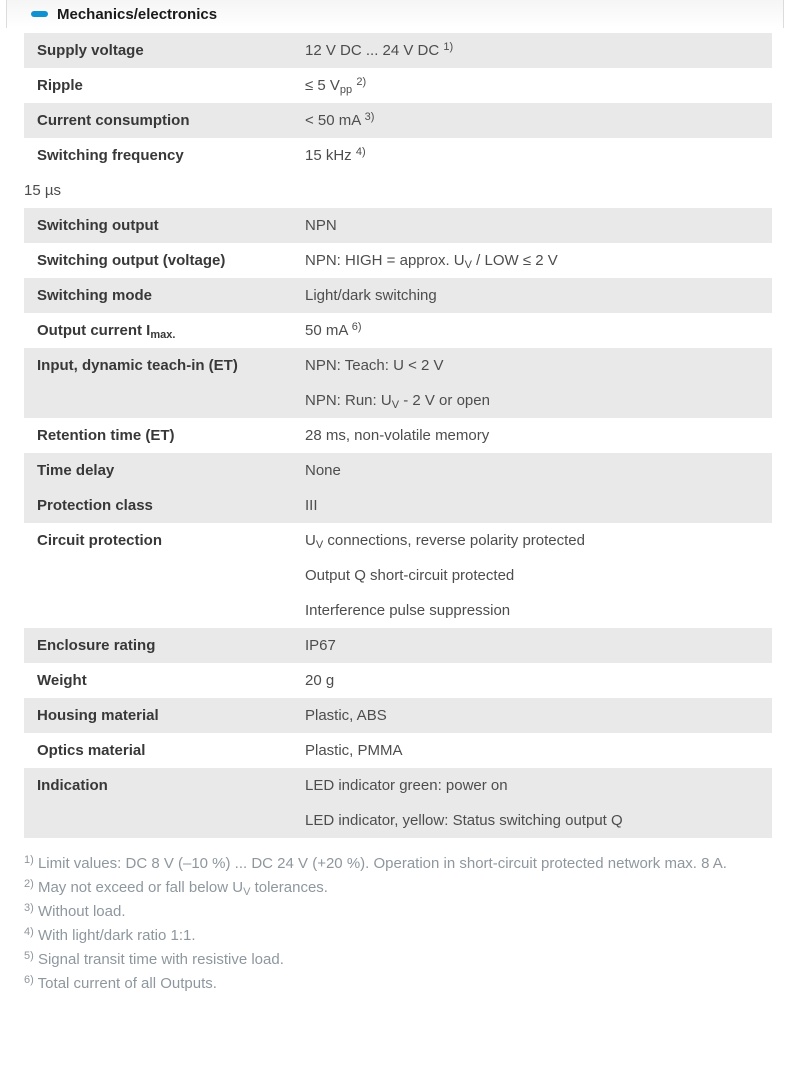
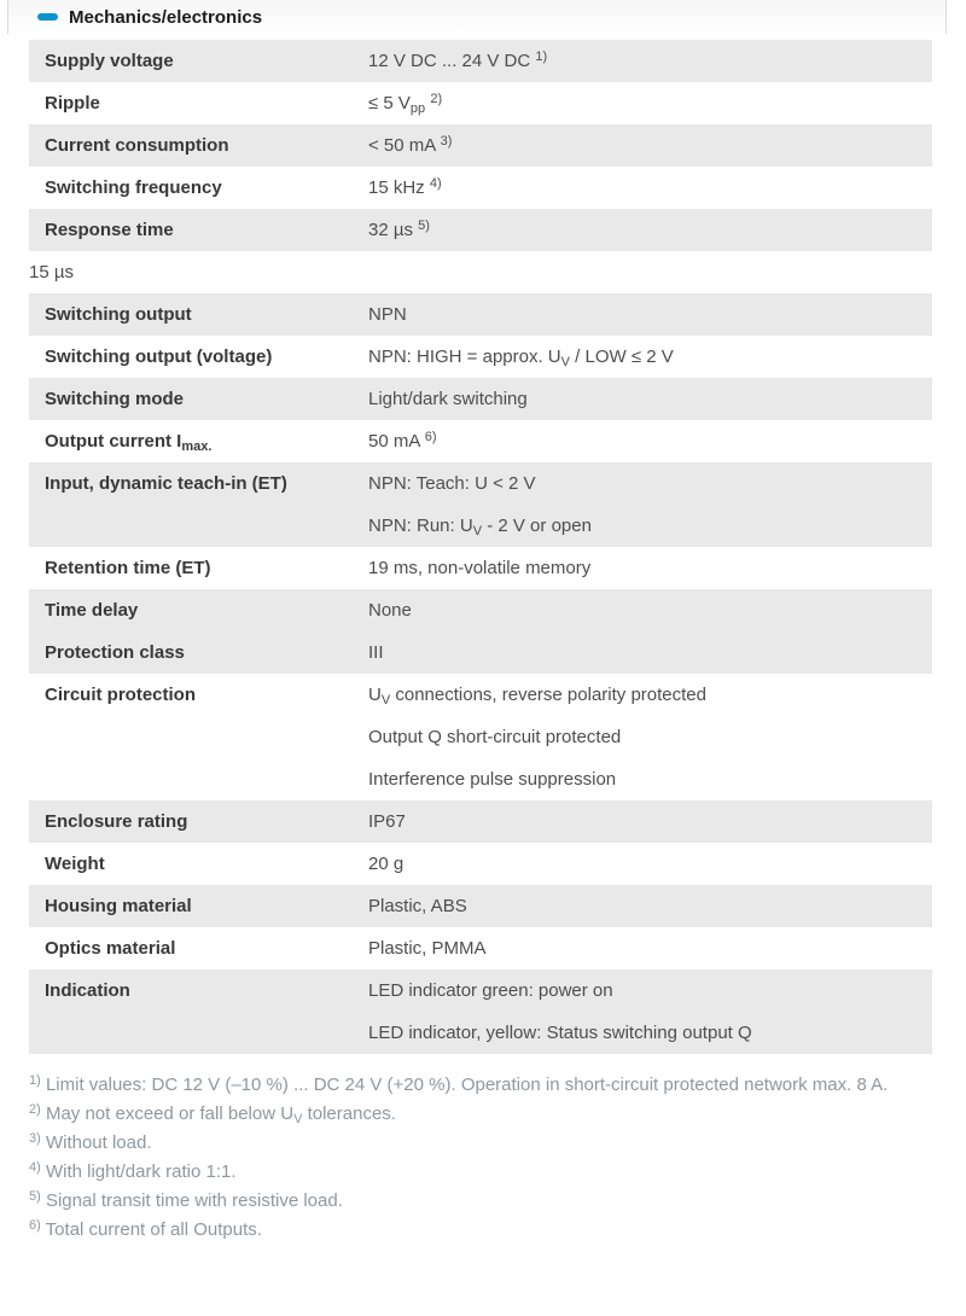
  Mechanics/electronics
  Supply voltage
  12 V DC ... 24 V DC 1)
  Ripple
  ≤ 5 Vpp 2)
  Current consumption
  < 50 mA 3)
  Switching frequency
  15 kHz 4)
+ Response time
+ 32 µs 5)
  15 µs
  Switching output
  NPN
  Switching output (voltage)
  NPN: HIGH = approx. UV / LOW ≤ 2 V
  Switching mode
  Light/dark switching
  Output current Imax.
  50 mA 6)
  Input, dynamic teach-in (ET)
  NPN: Teach: U < 2 V
  NPN: Run: UV - 2 V or open
  Retention time (ET)
- 28 ms, non-volatile memory
+ 19 ms, non-volatile memory
  Time delay
  None
  Protection class
  III
  Circuit protection
  UV connections, reverse polarity protected
  Output Q short-circuit protected
  Interference pulse suppression
  Enclosure rating
  IP67
  Weight
  20 g
  Housing material
  Plastic, ABS
  Optics material
  Plastic, PMMA
  Indication
  LED indicator green: power on
  LED indicator, yellow: Status switching output Q
- 1) Limit values: DC 8 V (–10 %) ... DC 24 V (+20 %). Operation in short-circuit protected network max. 8 A.
+ 1) Limit values: DC 12 V (–10 %) ... DC 24 V (+20 %). Operation in short-circuit protected network max. 8 A.
  2) May not exceed or fall below UV tolerances.
  3) Without load.
  4) With light/dark ratio 1:1.
  5) Signal transit time with resistive load.
  6) Total current of all Outputs.
